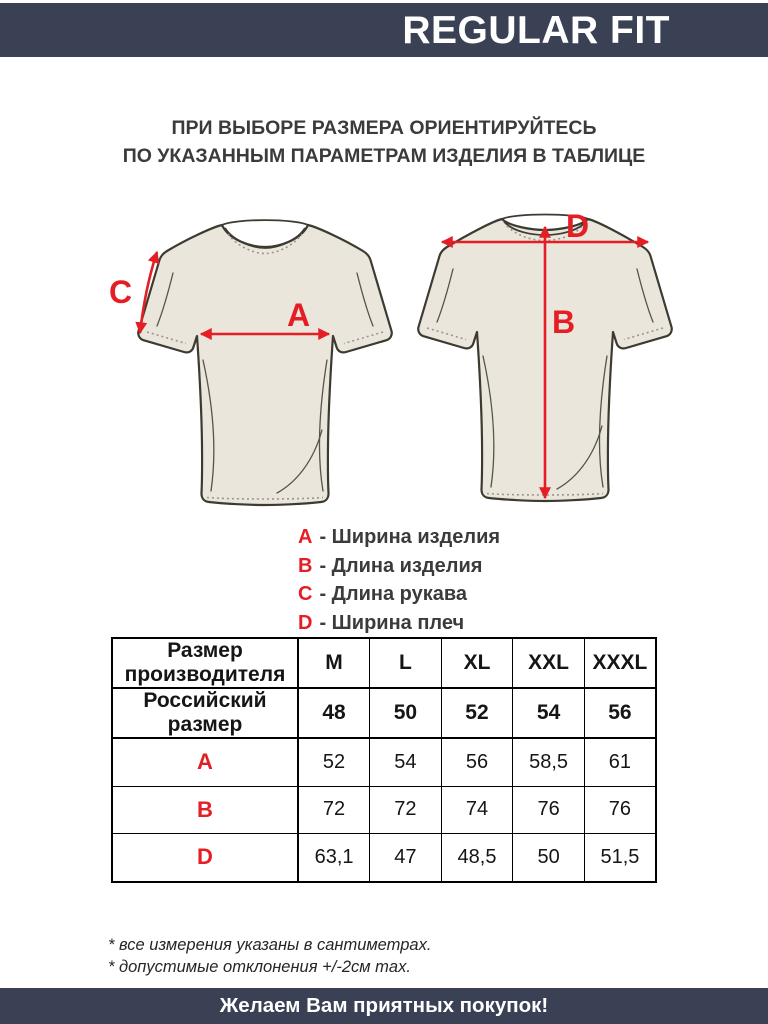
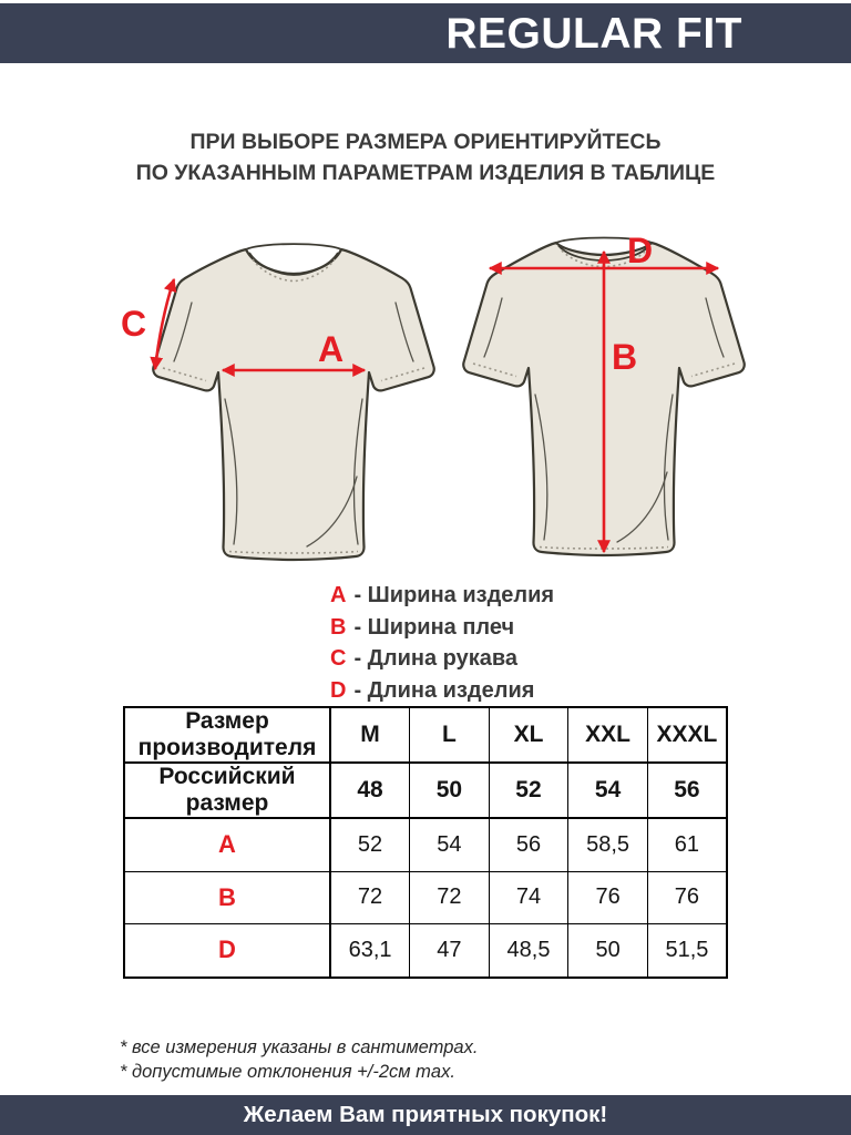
  REGULAR FIT
  ПРИ ВЫБОРЕ РАЗМЕРА ОРИЕНТИРУЙТЕСЬ
  ПО УКАЗАННЫМ ПАРАМЕТРАМ ИЗДЕЛИЯ В ТАБЛИЦЕ
  A
  C
  D
  B
  A - Ширина изделия
- B - Длина изделия
+ B - Ширина плеч
  C - Длина рукава
- D - Ширина плеч
+ D - Длина изделия
  Размер производителя	M	L	XL	XXL	XXXL
  Российский размер	48	50	52	54	56
  A	52	54	56	58,5	61
  B	72	72	74	76	76
  D	63,1	47	48,5	50	51,5
  * все измерения указаны в сантиметрах.
  * допустимые отклонения +/-2см max.
  Желаем Вам приятных покупок!
